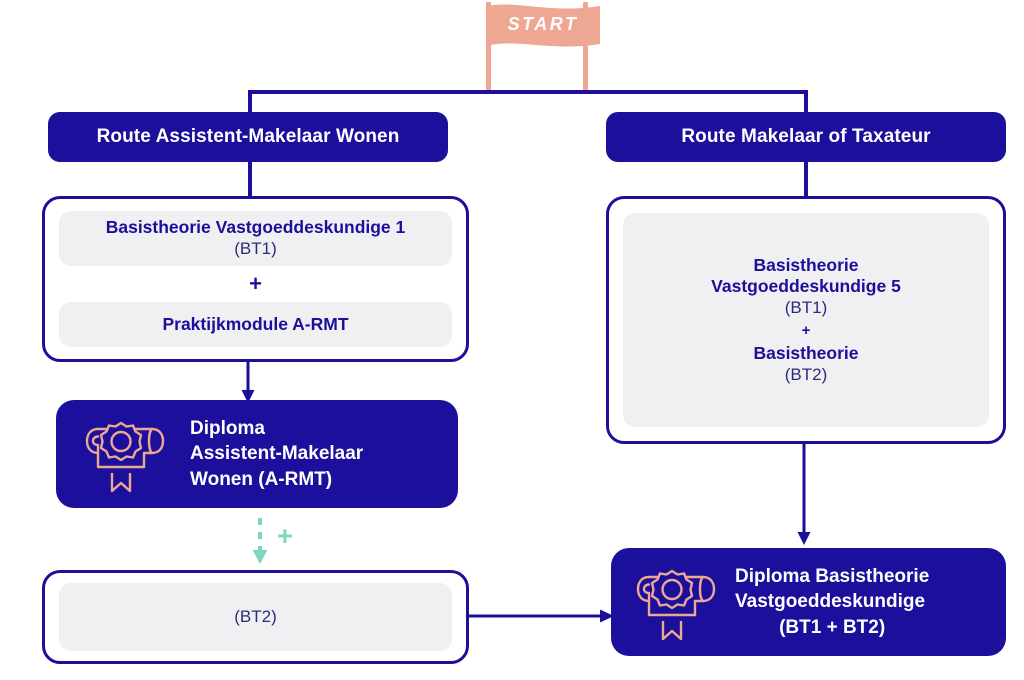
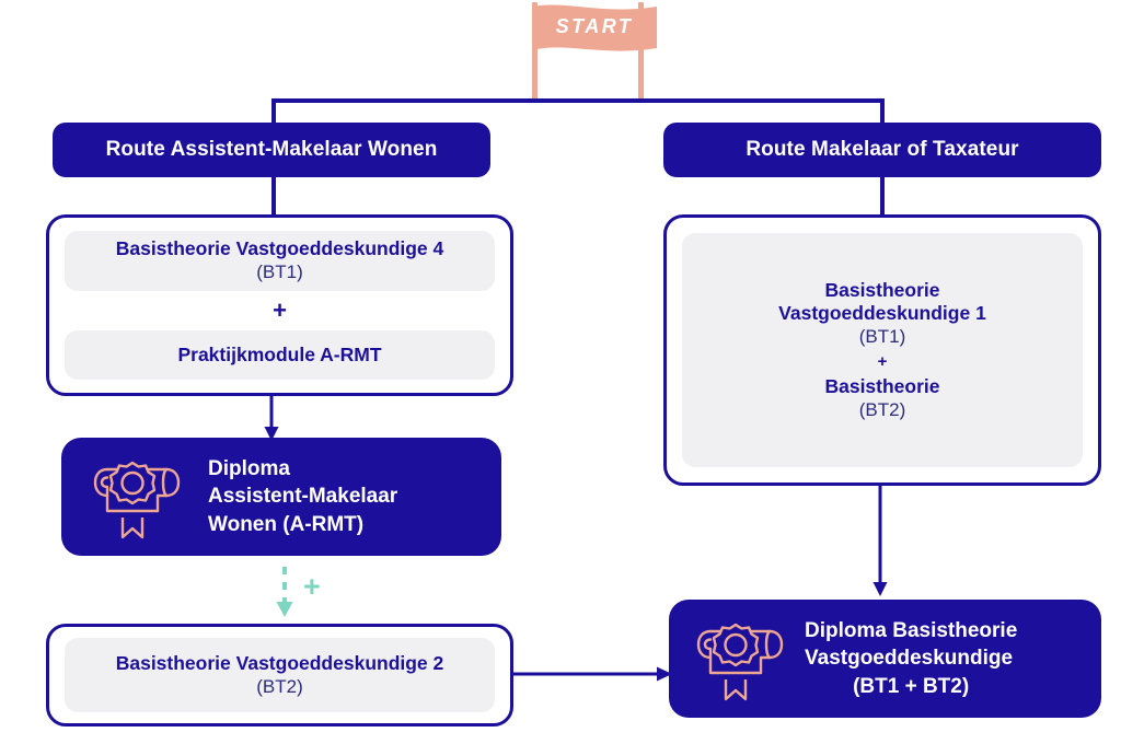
  START
  Route Assistent-Makelaar Wonen
  Route Makelaar of Taxateur
- Basistheorie Vastgoeddeskundige 1
+ Basistheorie Vastgoeddeskundige 4
  (BT1)
  +
  Praktijkmodule A-RMT
  Diploma
  Assistent-Makelaar
  Wonen (A-RMT)
  +
+ Basistheorie Vastgoeddeskundige 2
  (BT2)
  Basistheorie
- Vastgoeddeskundige 5
+ Vastgoeddeskundige 1
  (BT1)
  +
  Basistheorie
  (BT2)
  Diploma Basistheorie
  Vastgoeddeskundige
  (BT1 + BT2)
